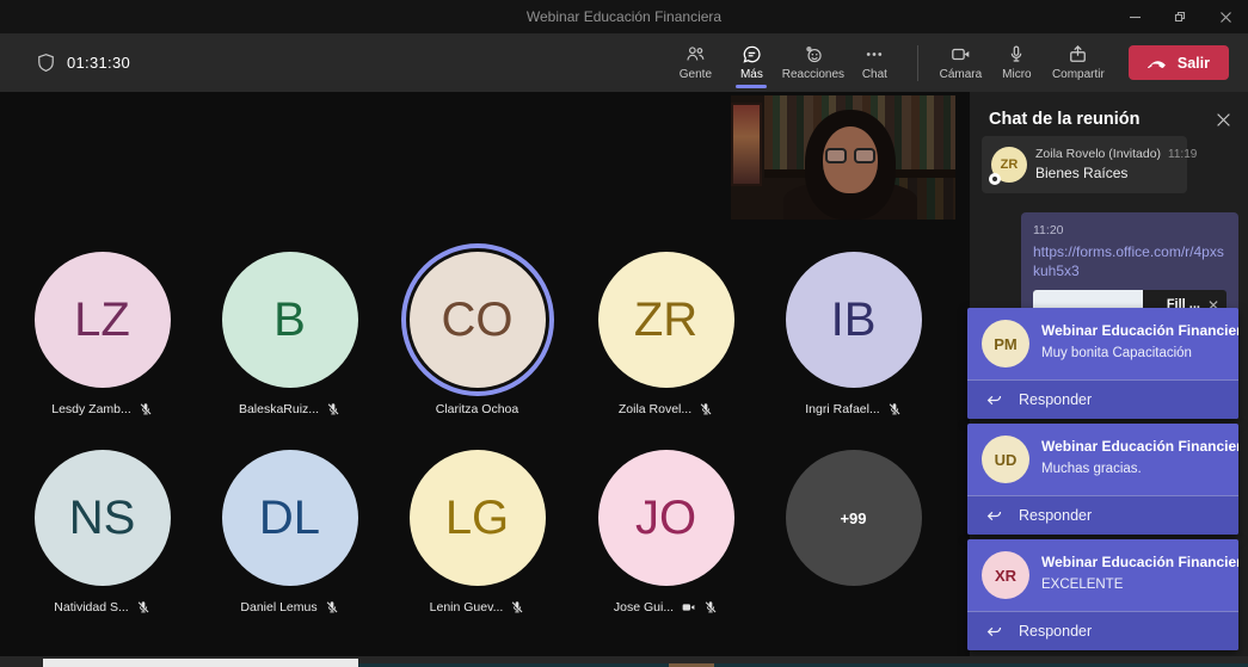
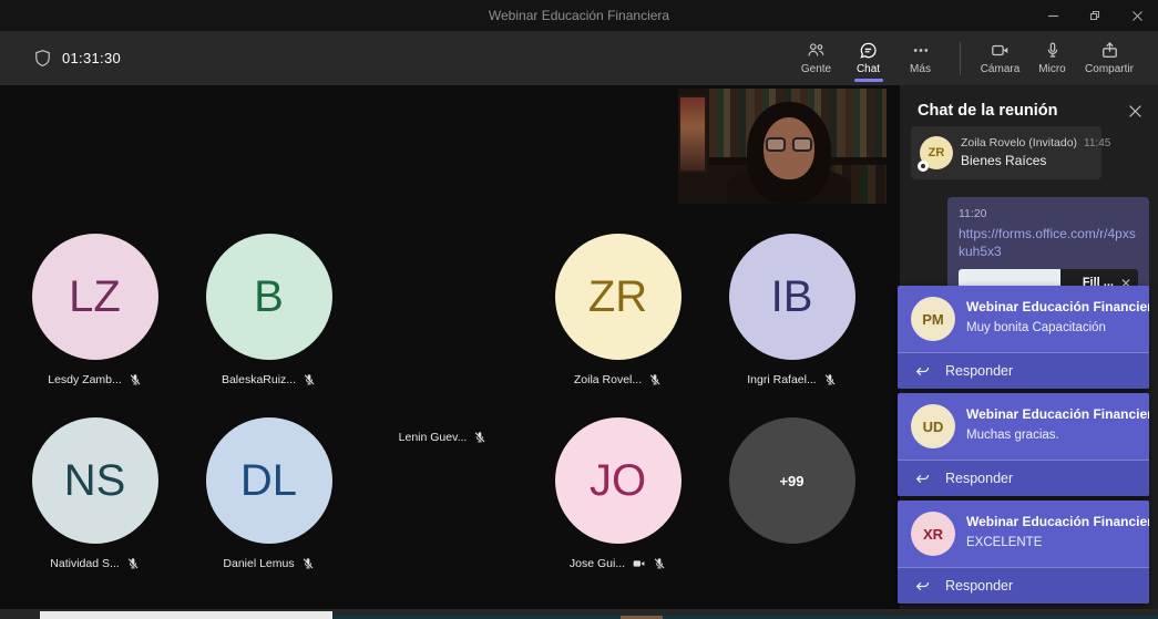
  Webinar Educación Financiera
  01:31:30
  Gente
- Más
+ Chat
- Reacciones
- Chat
+ Más
  Cámara
  Micro
  Compartir
- Salir
  LZ
  Lesdy Zamb...
  B
  BaleskaRuiz...
- CO
- Claritza Ochoa
  ZR
  Zoila Rovel...
  IB
  Ingri Rafael...
  NS
  Natividad S...
  DL
  Daniel Lemus
- LG
  Lenin Guev...
  JO
  Jose Gui...
  +99
  Chat de la reunión
  ZR
- Zoila Rovelo (Invitado) 11:19
+ Zoila Rovelo (Invitado) 11:45
  Bienes Raíces
  11:20
  https://forms.office.com/r/4pxskuh5x3
  Fill ...
  ✕
  PM
  Webinar Educación Financie
  Muy bonita Capacitación
  Responder
  UD
  Webinar Educación Financie
  Muchas gracias.
  Responder
  XR
  Webinar Educación Financie
  EXCELENTE
  Responder
